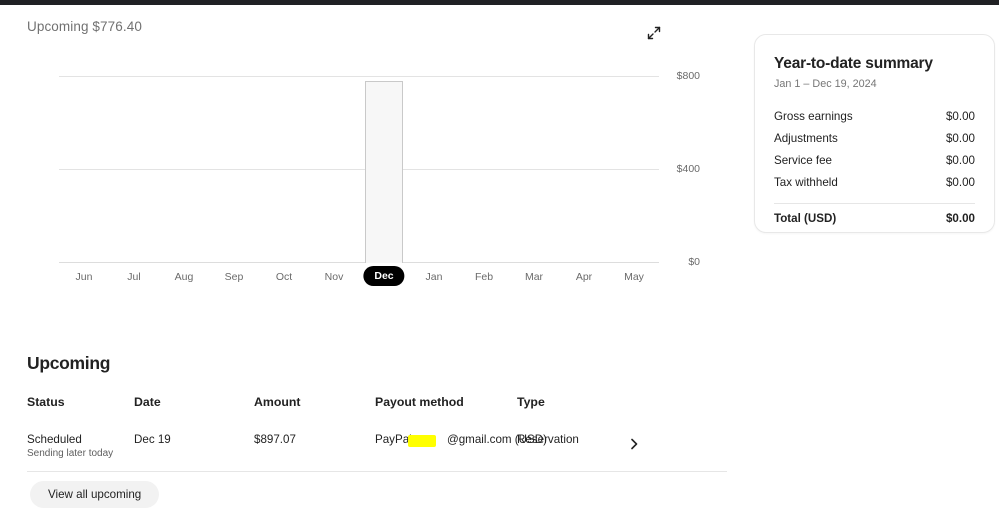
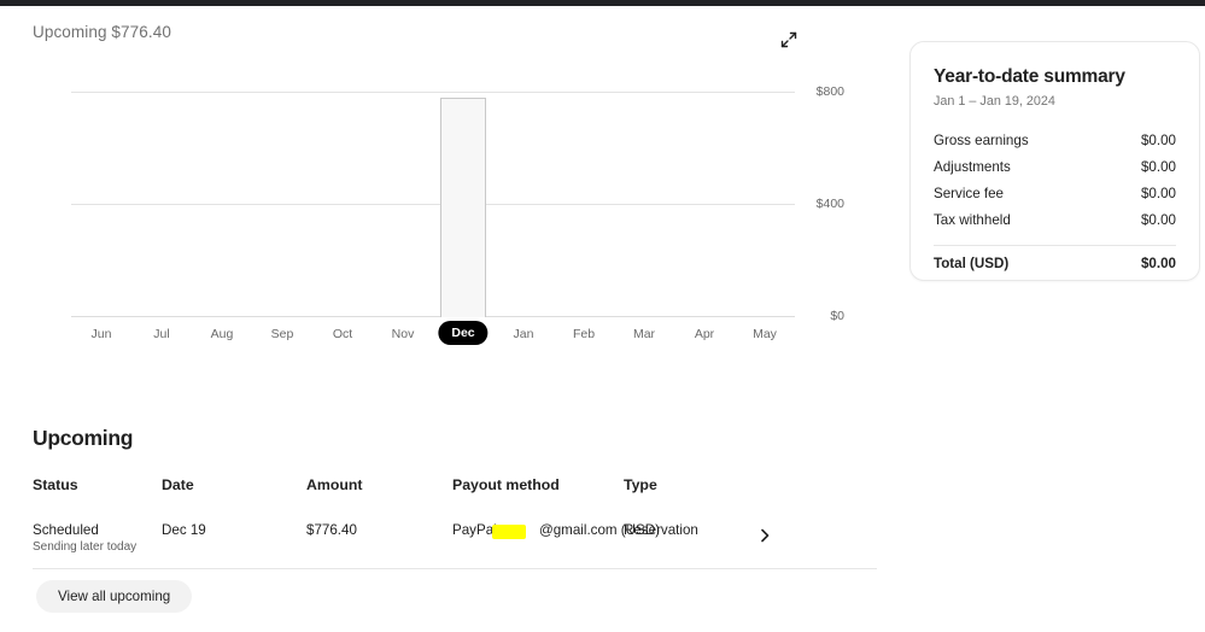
  Upcoming $776.40
  $800
  $400
  $0
  Jun
  Jul
  Aug
  Sep
  Oct
  Nov
  Dec
  Jan
  Feb
  Mar
  Apr
  May
  Year-to-date summary
- Jan 1 – Dec 19, 2024
+ Jan 1 – Jan 19, 2024
  Gross earnings
  $0.00
  Adjustments
  $0.00
  Service fee
  $0.00
  Tax withheld
  $0.00
  Total (USD)
  $0.00
  Upcoming
  Status
  Date
  Amount
  Payout method
  Type
  Scheduled
  Sending later today
  Dec 19
- $897.07
+ $776.40
  PayPa @gmail.com (USD)
  Reservation
  View all upcoming
